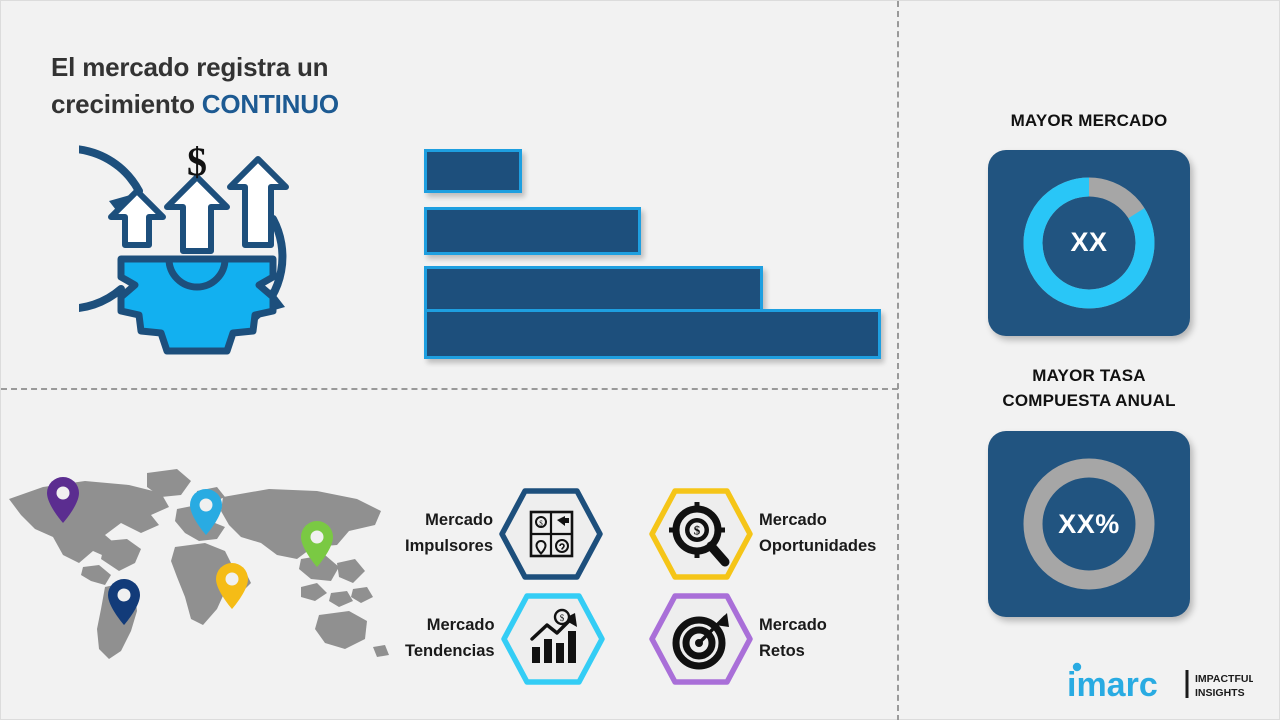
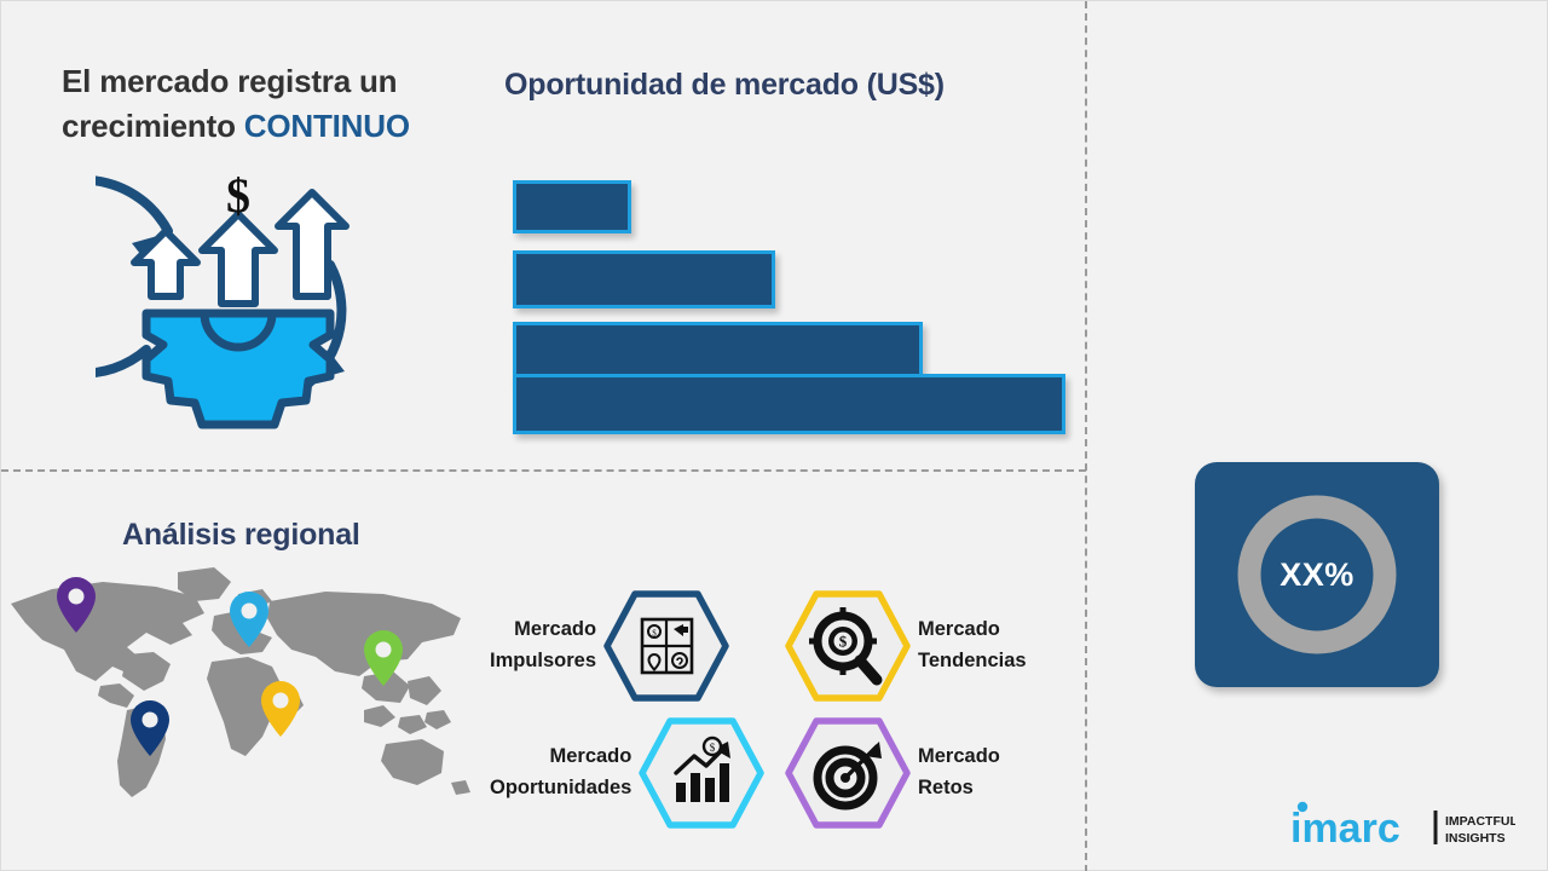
  El mercado registra un
  crecimiento CONTINUO
  $
+ Oportunidad de mercado (US$)
+ Análisis regional
  Mercado
  Impulsores
  $
  $
  Mercado
- Oportunidades
+ Tendencias
  Mercado
- Tendencias
+ Oportunidades
  $
  Mercado
  Retos
- MAYOR MERCADO
- XX
- MAYOR TASA
- COMPUESTA ANUAL
  XX%
  imarc
  IMPACTFUL
  INSIGHTS
